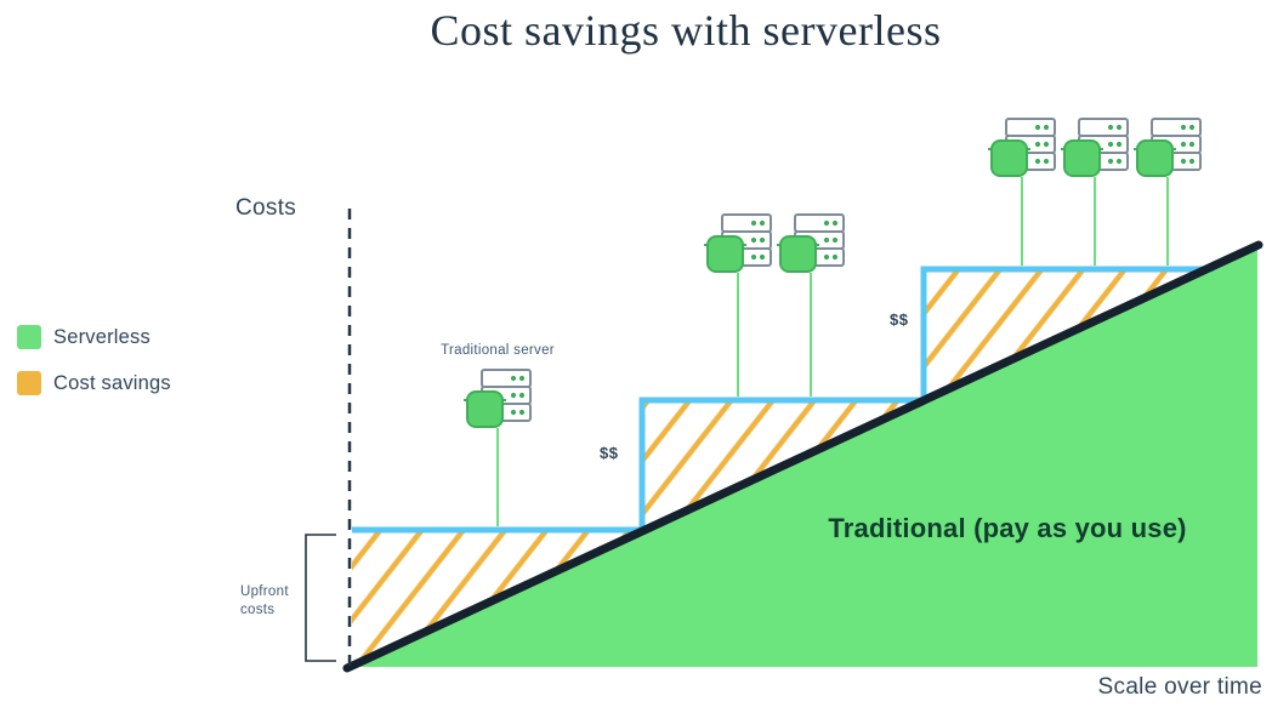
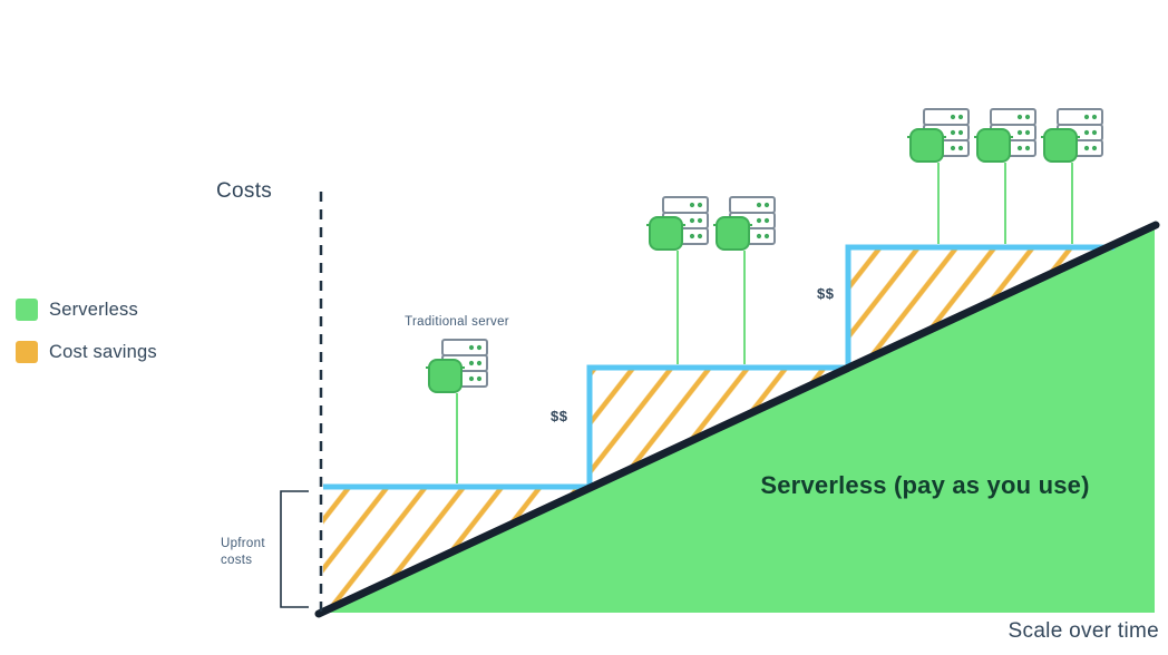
- Cost savings with serverless
  Costs
  Scale over time
  Traditional server
  $$
  $$
- Traditional (pay as you use)
+ Serverless (pay as you use)
  Upfront
  costs
  Serverless
  Cost savings
